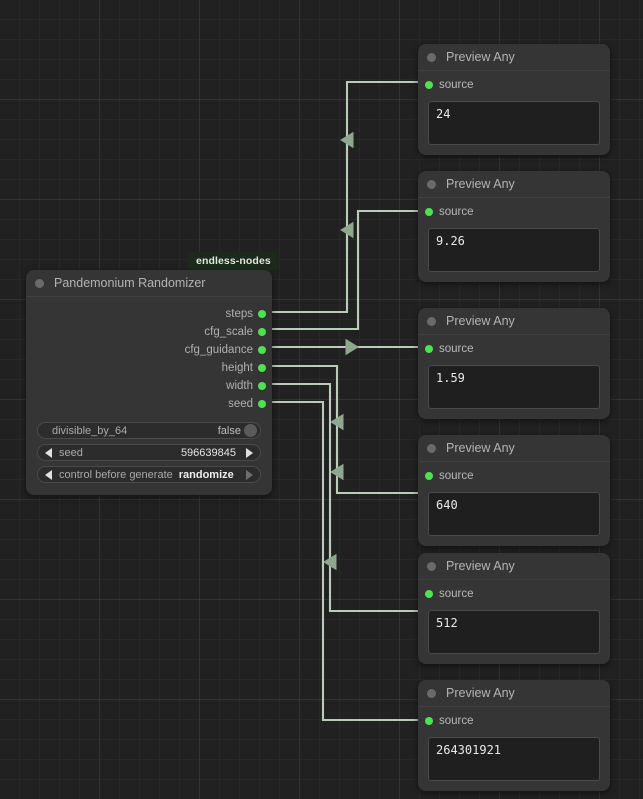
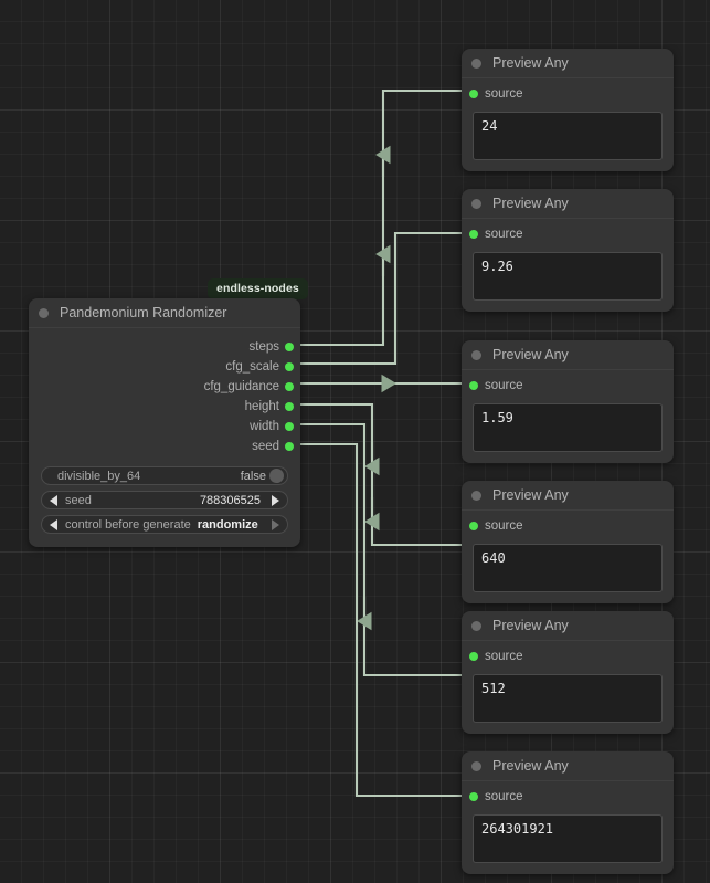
  endless-nodes
  Pandemonium Randomizer
  steps
  cfg_scale
  cfg_guidance
  height
  width
  seed
  divisible_by_64
  false
  seed
- 596639845
+ 788306525
  control before generate
  randomize
  Preview Any
  source
  24
  Preview Any
  source
  9.26
  Preview Any
  source
  1.59
  Preview Any
  source
  640
  Preview Any
  source
  512
  Preview Any
  source
  264301921
